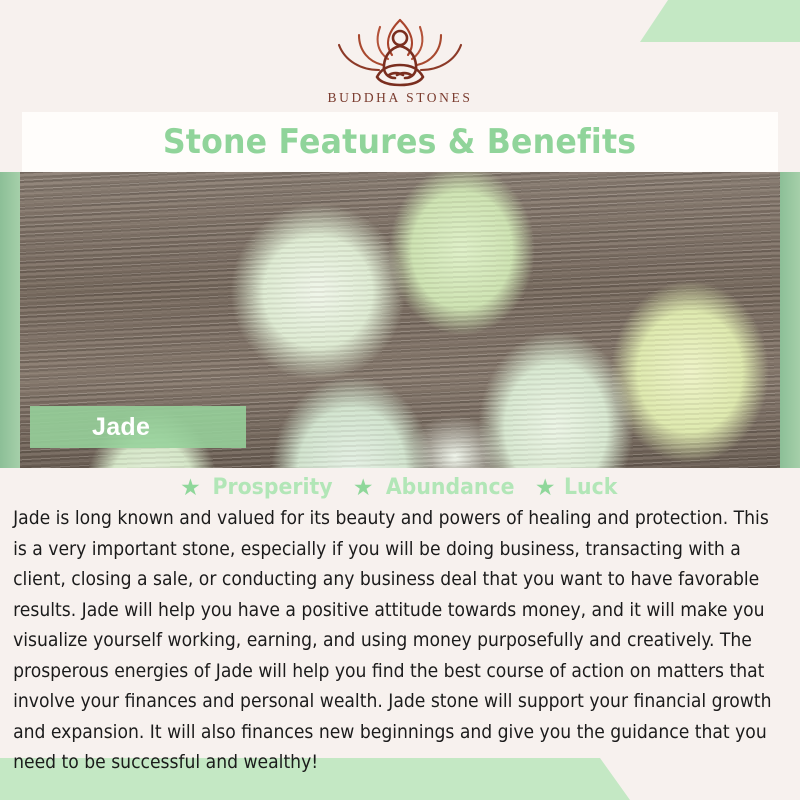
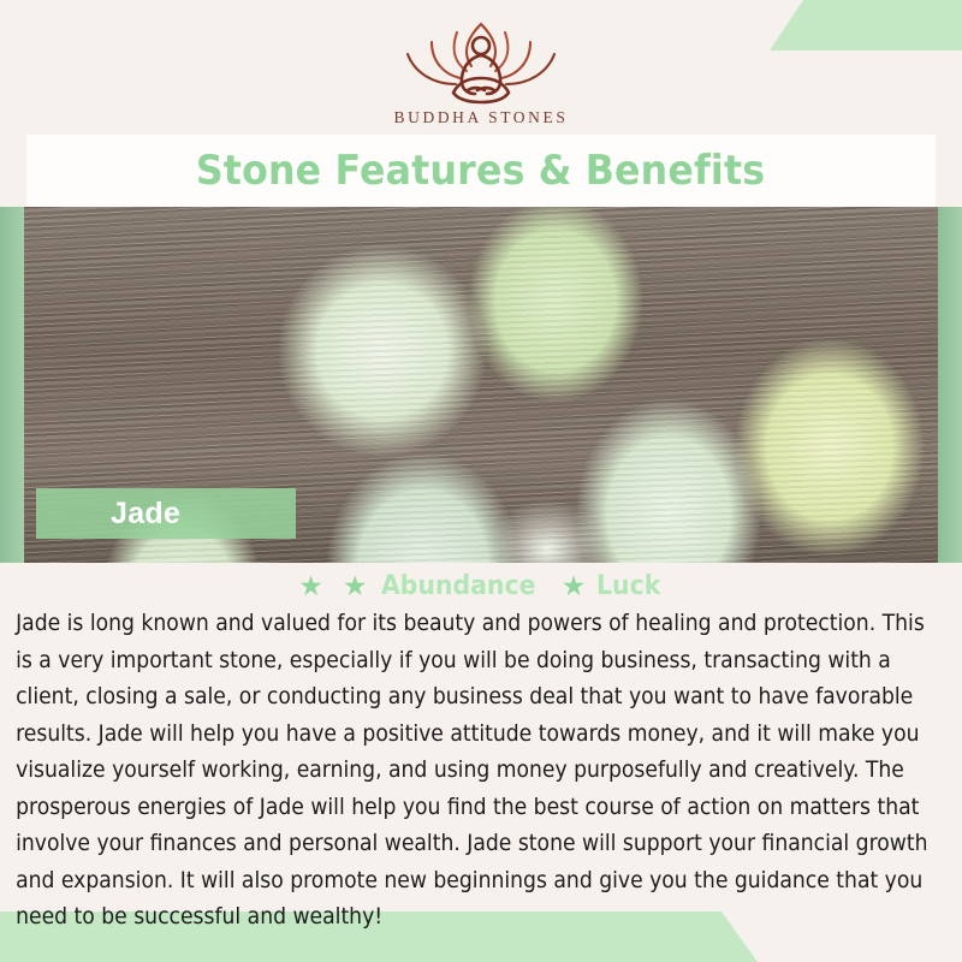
  BUDDHA STONES
  Stone Features & Benefits
  Jade
  ★
- Prosperity
  ★
  Abundance
  ★
  Luck
- Jade is long known and valued for its beauty and powers of healing and protection. This is a very important stone, especially if you will be doing business, transacting with a client, closing a sale, or conducting any business deal that you want to have favorable results. Jade will help you have a positive attitude towards money, and it will make you visualize yourself working, earning, and using money purposefully and creatively. The prosperous energies of Jade will help you find the best course of action on matters that involve your finances and personal wealth. Jade stone will support your financial growth and expansion. It will also finances new beginnings and give you the guidance that you need to be successful and wealthy!
+ Jade is long known and valued for its beauty and powers of healing and protection. This is a very important stone, especially if you will be doing business, transacting with a client, closing a sale, or conducting any business deal that you want to have favorable results. Jade will help you have a positive attitude towards money, and it will make you visualize yourself working, earning, and using money purposefully and creatively. The prosperous energies of Jade will help you find the best course of action on matters that involve your finances and personal wealth. Jade stone will support your financial growth and expansion. It will also promote new beginnings and give you the guidance that you need to be successful and wealthy!
